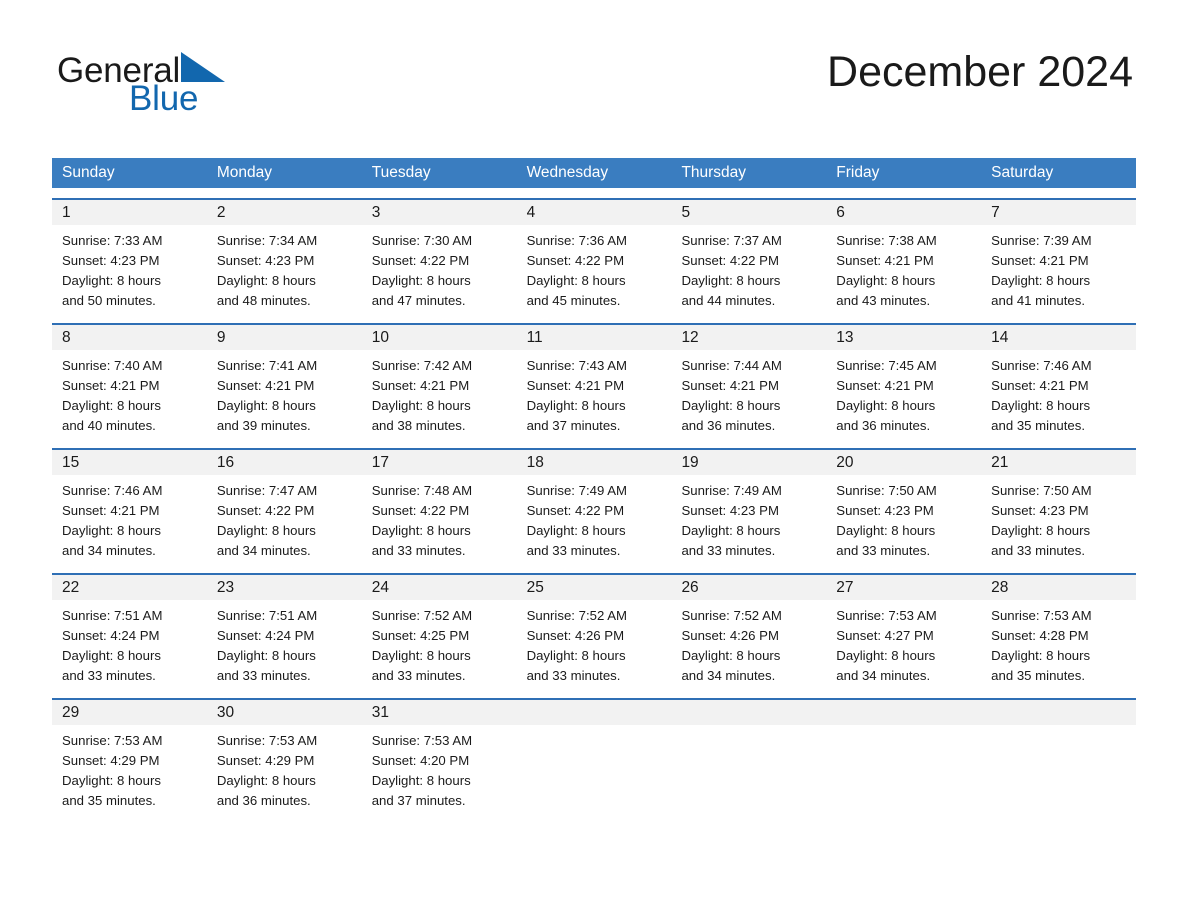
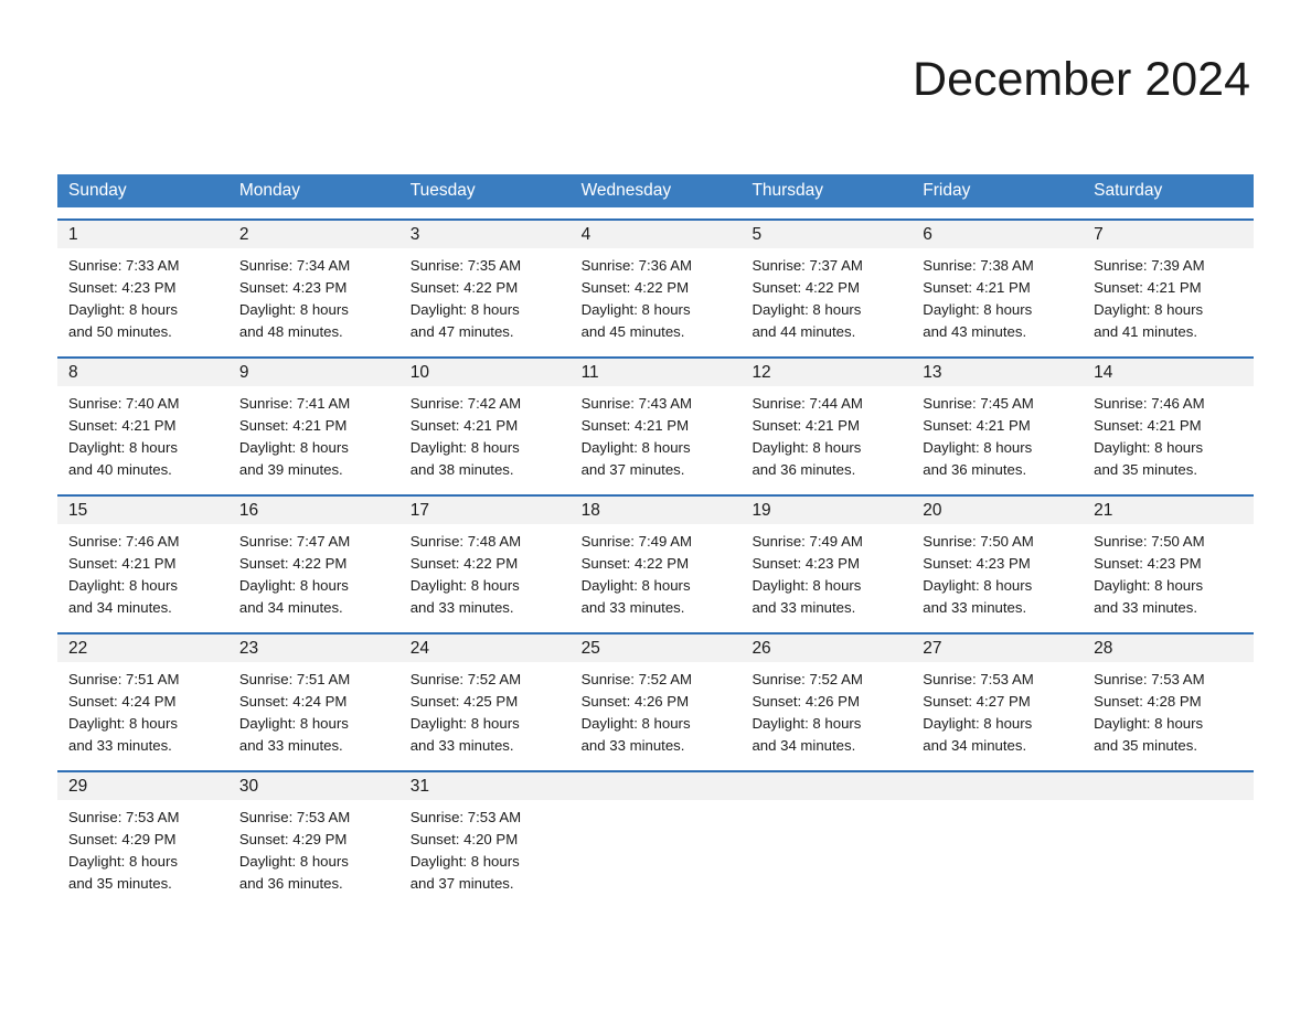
- General
- Blue
  December 2024
  Sunday
  Monday
  Tuesday
  Wednesday
  Thursday
  Friday
  Saturday
  1
  Sunrise: 7:33 AM
  Sunset: 4:23 PM
  Daylight: 8 hours
  and 50 minutes.
  2
  Sunrise: 7:34 AM
  Sunset: 4:23 PM
  Daylight: 8 hours
  and 48 minutes.
  3
- Sunrise: 7:30 AM
+ Sunrise: 7:35 AM
  Sunset: 4:22 PM
  Daylight: 8 hours
  and 47 minutes.
  4
  Sunrise: 7:36 AM
  Sunset: 4:22 PM
  Daylight: 8 hours
  and 45 minutes.
  5
  Sunrise: 7:37 AM
  Sunset: 4:22 PM
  Daylight: 8 hours
  and 44 minutes.
  6
  Sunrise: 7:38 AM
  Sunset: 4:21 PM
  Daylight: 8 hours
  and 43 minutes.
  7
  Sunrise: 7:39 AM
  Sunset: 4:21 PM
  Daylight: 8 hours
  and 41 minutes.
  8
  Sunrise: 7:40 AM
  Sunset: 4:21 PM
  Daylight: 8 hours
  and 40 minutes.
  9
  Sunrise: 7:41 AM
  Sunset: 4:21 PM
  Daylight: 8 hours
  and 39 minutes.
  10
  Sunrise: 7:42 AM
  Sunset: 4:21 PM
  Daylight: 8 hours
  and 38 minutes.
  11
  Sunrise: 7:43 AM
  Sunset: 4:21 PM
  Daylight: 8 hours
  and 37 minutes.
  12
  Sunrise: 7:44 AM
  Sunset: 4:21 PM
  Daylight: 8 hours
  and 36 minutes.
  13
  Sunrise: 7:45 AM
  Sunset: 4:21 PM
  Daylight: 8 hours
  and 36 minutes.
  14
  Sunrise: 7:46 AM
  Sunset: 4:21 PM
  Daylight: 8 hours
  and 35 minutes.
  15
  Sunrise: 7:46 AM
  Sunset: 4:21 PM
  Daylight: 8 hours
  and 34 minutes.
  16
  Sunrise: 7:47 AM
  Sunset: 4:22 PM
  Daylight: 8 hours
  and 34 minutes.
  17
  Sunrise: 7:48 AM
  Sunset: 4:22 PM
  Daylight: 8 hours
  and 33 minutes.
  18
  Sunrise: 7:49 AM
  Sunset: 4:22 PM
  Daylight: 8 hours
  and 33 minutes.
  19
  Sunrise: 7:49 AM
  Sunset: 4:23 PM
  Daylight: 8 hours
  and 33 minutes.
  20
  Sunrise: 7:50 AM
  Sunset: 4:23 PM
  Daylight: 8 hours
  and 33 minutes.
  21
  Sunrise: 7:50 AM
  Sunset: 4:23 PM
  Daylight: 8 hours
  and 33 minutes.
  22
  Sunrise: 7:51 AM
  Sunset: 4:24 PM
  Daylight: 8 hours
  and 33 minutes.
  23
  Sunrise: 7:51 AM
  Sunset: 4:24 PM
  Daylight: 8 hours
  and 33 minutes.
  24
  Sunrise: 7:52 AM
  Sunset: 4:25 PM
  Daylight: 8 hours
  and 33 minutes.
  25
  Sunrise: 7:52 AM
  Sunset: 4:26 PM
  Daylight: 8 hours
  and 33 minutes.
  26
  Sunrise: 7:52 AM
  Sunset: 4:26 PM
  Daylight: 8 hours
  and 34 minutes.
  27
  Sunrise: 7:53 AM
  Sunset: 4:27 PM
  Daylight: 8 hours
  and 34 minutes.
  28
  Sunrise: 7:53 AM
  Sunset: 4:28 PM
  Daylight: 8 hours
  and 35 minutes.
  29
  Sunrise: 7:53 AM
  Sunset: 4:29 PM
  Daylight: 8 hours
  and 35 minutes.
  30
  Sunrise: 7:53 AM
  Sunset: 4:29 PM
  Daylight: 8 hours
  and 36 minutes.
  31
  Sunrise: 7:53 AM
  Sunset: 4:20 PM
  Daylight: 8 hours
  and 37 minutes.
